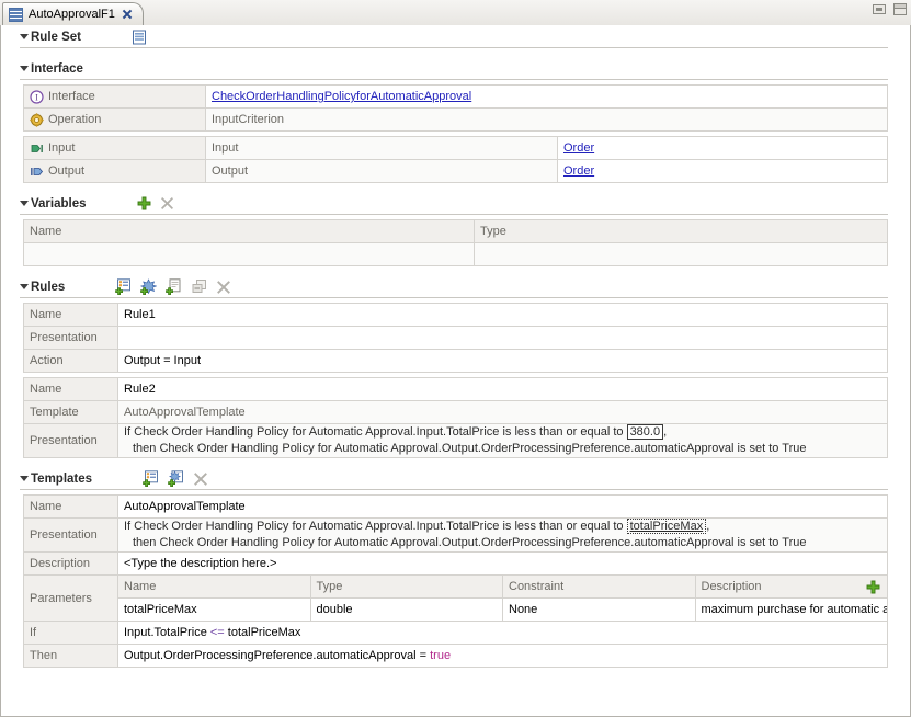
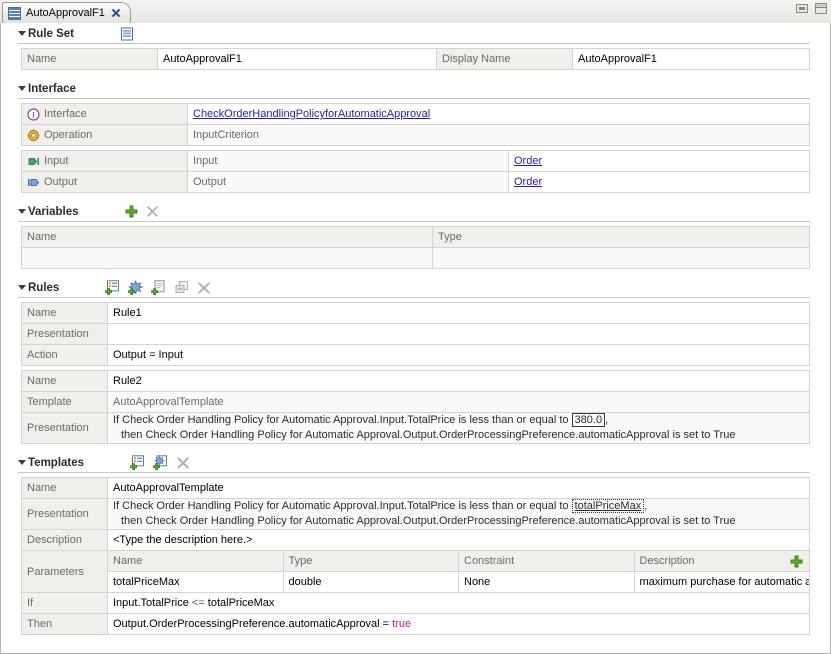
  AutoApprovalF1
  Rule Set
+ Name	AutoApprovalF1	Display Name	AutoApprovalF1
  Interface
  I Interface	CheckOrderHandlingPolicyforAutomaticApproval
  Operation	InputCriterion
  Input	Input	Order
  Output	Output	Order
  Variables
  Name	Type
  Rules
  Name	Rule1
  Presentation
  Action	Output = Input
  Name	Rule2
  Template	AutoApprovalTemplate
  Presentation	If Check Order Handling Policy for Automatic Approval.Input.TotalPrice is less than or equal to 380.0 , then Check Order Handling Policy for Automatic Approval.Output.OrderProcessingPreference.automaticApproval is set to True
  Templates
  Name	AutoApprovalTemplate
  Presentation	If Check Order Handling Policy for Automatic Approval.Input.TotalPrice is less than or equal to totalPriceMax , then Check Order Handling Policy for Automatic Approval.Output.OrderProcessingPreference.automaticApproval is set to True
  Description	<Type the description here.>
  Parameters	Name	Type	Constraint	Description
  totalPriceMax	double	None	maximum purchase for automatic a
  If	Input.TotalPrice <= totalPriceMax
  Then	Output.OrderProcessingPreference.automaticApproval = true
